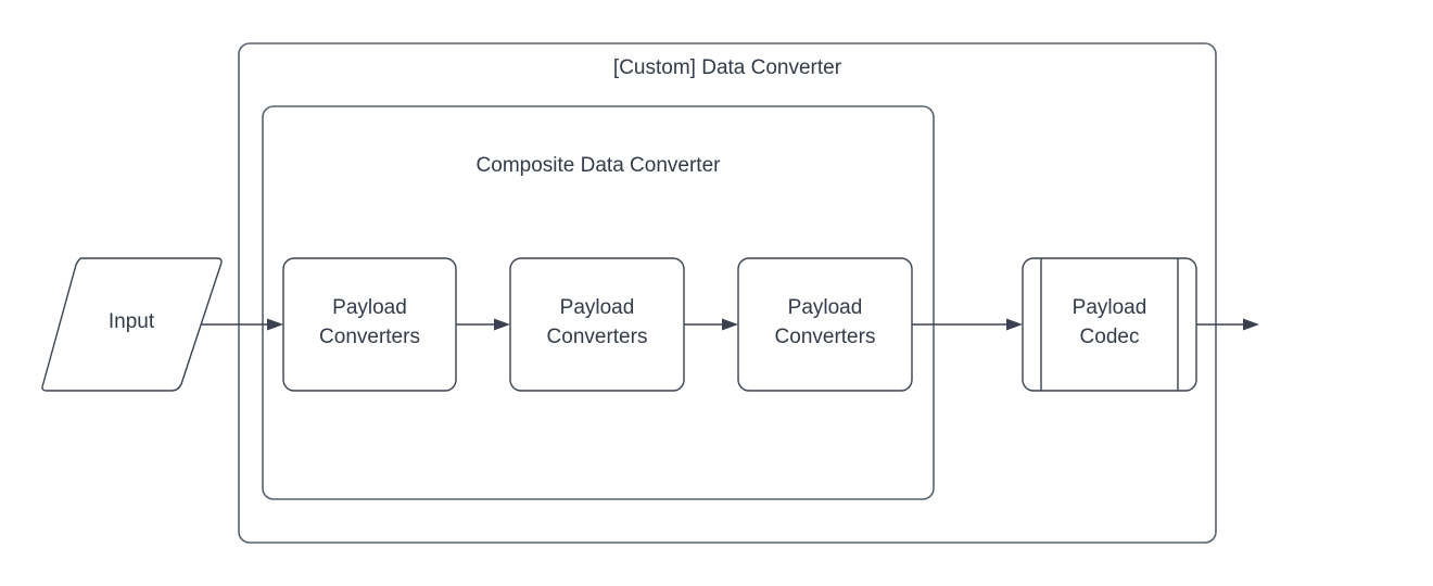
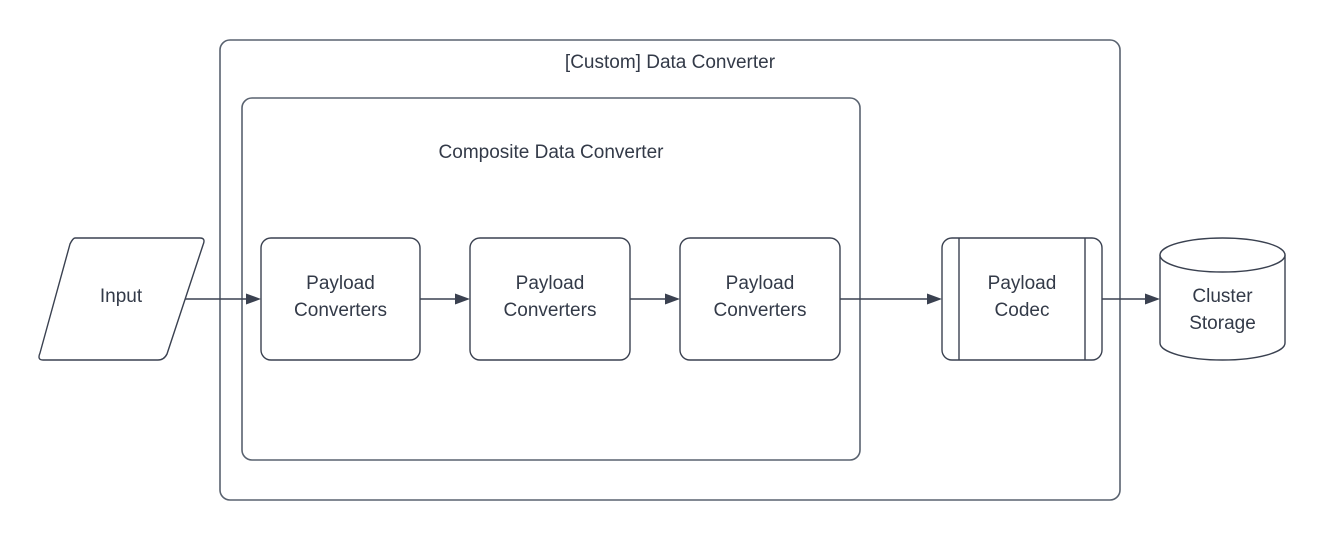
  [Custom] Data Converter
  Composite Data Converter
  Input
  Payload
  Converters
  Payload
  Converters
  Payload
  Converters
  Payload
  Codec
+ Cluster
+ Storage
